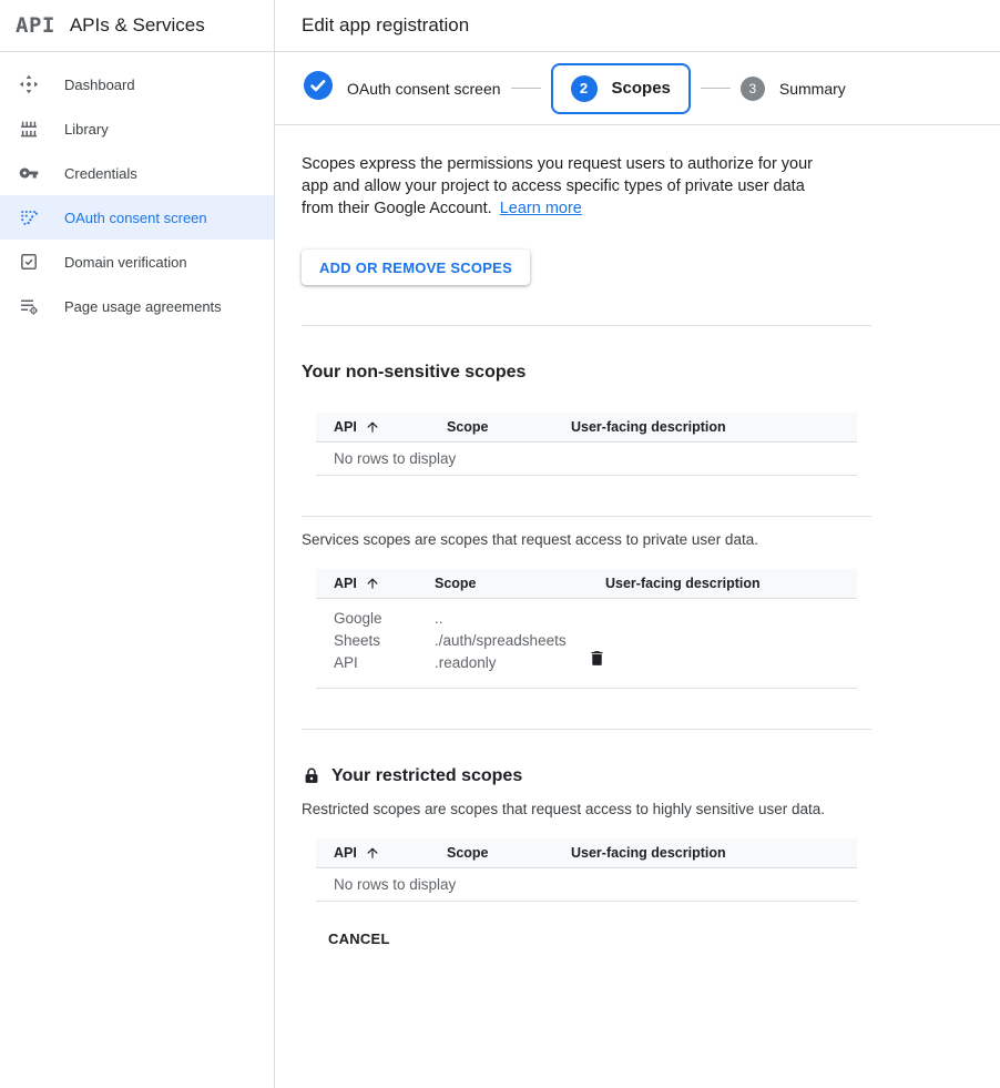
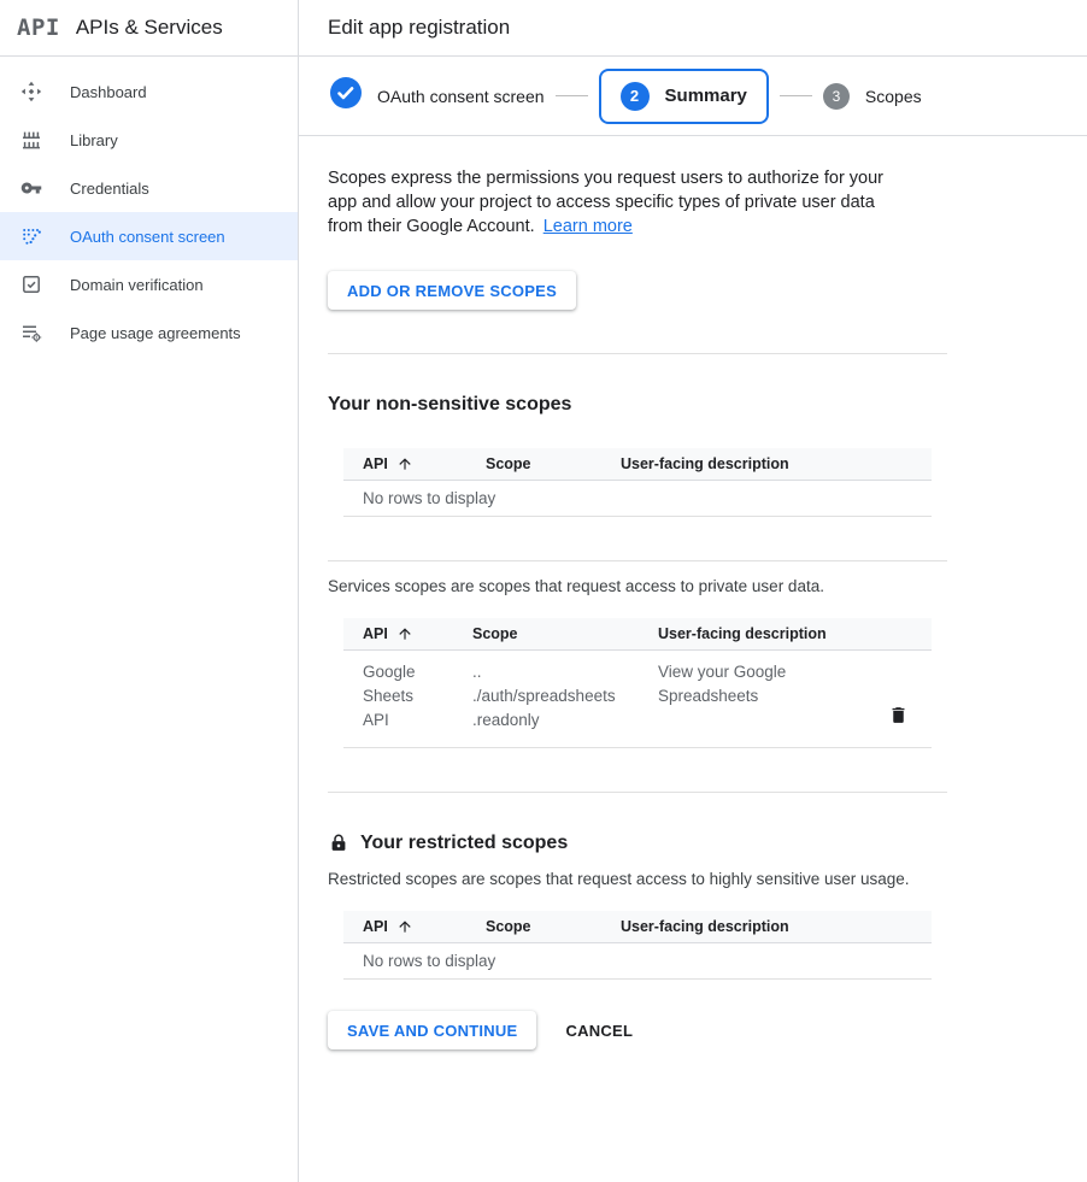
  API
  APIs & Services
  Dashboard
  Library
  Credentials
  OAuth consent screen
  Domain verification
  Page usage agreements
  Edit app registration
  OAuth consent screen
  2
- Scopes
+ Summary
  3
- Summary
+ Scopes
  Scopes express the permissions you request users to authorize for your
  app and allow your project to access specific types of private user data
  from their Google Account. Learn more
  ADD OR REMOVE SCOPES
  Your non-sensitive scopes
  API
  Scope
  User-facing description
  No rows to display
  Services scopes are scopes that request access to private user data.
  API
  Scope
  User-facing description
  Google
  Sheets
  API
  ..
  ./auth/spreadsheets
  .readonly
+ View your Google
+ Spreadsheets
  Your restricted scopes
- Restricted scopes are scopes that request access to highly sensitive user data.
+ Restricted scopes are scopes that request access to highly sensitive user usage.
  API
  Scope
  User-facing description
  No rows to display
+ SAVE AND CONTINUE
  CANCEL
